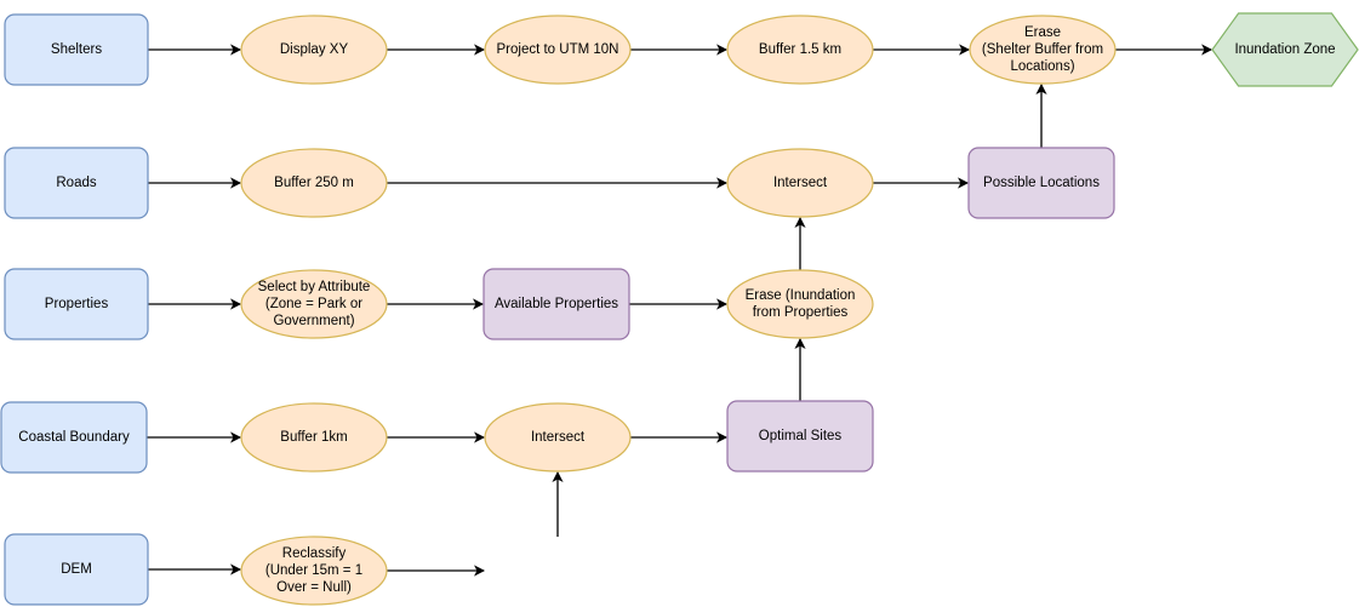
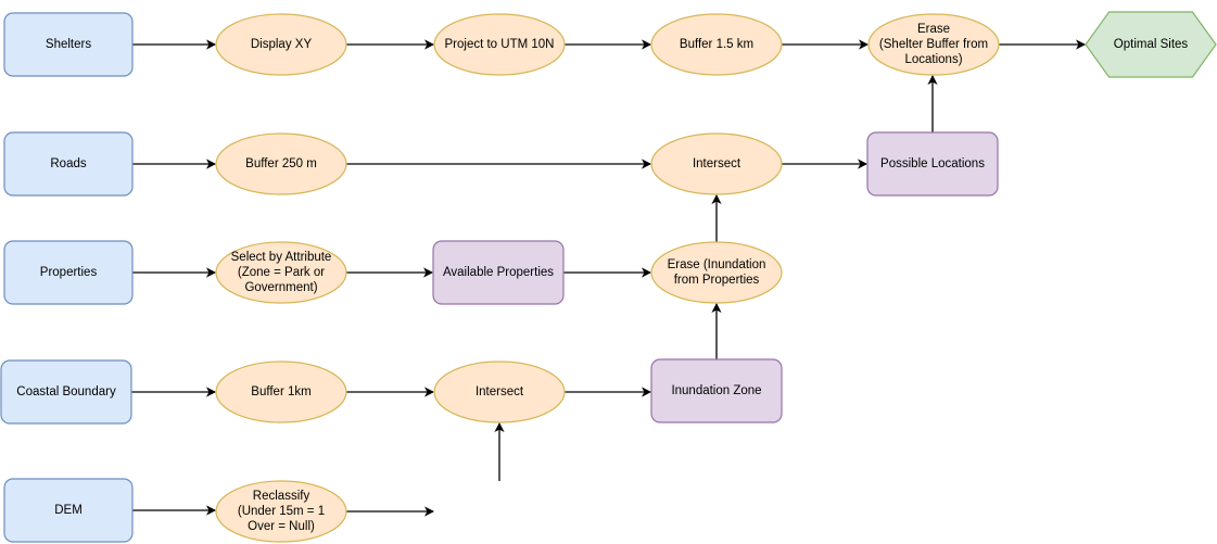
  Shelters
  Display XY
  Project to UTM 10N
  Buffer 1.5 km
  Erase (Shelter Buffer from Locations)
- Inundation Zone
+ Optimal Sites
  Roads
  Buffer 250 m
  Intersect
  Possible Locations
  Properties
  Select by Attribute (Zone = Park or Government)
  Available Properties
  Erase (Inundation from Properties
  Coastal Boundary
  Buffer 1km
  Intersect
- Optimal Sites
+ Inundation Zone
  DEM
  Reclassify (Under 15m = 1 Over = Null)
